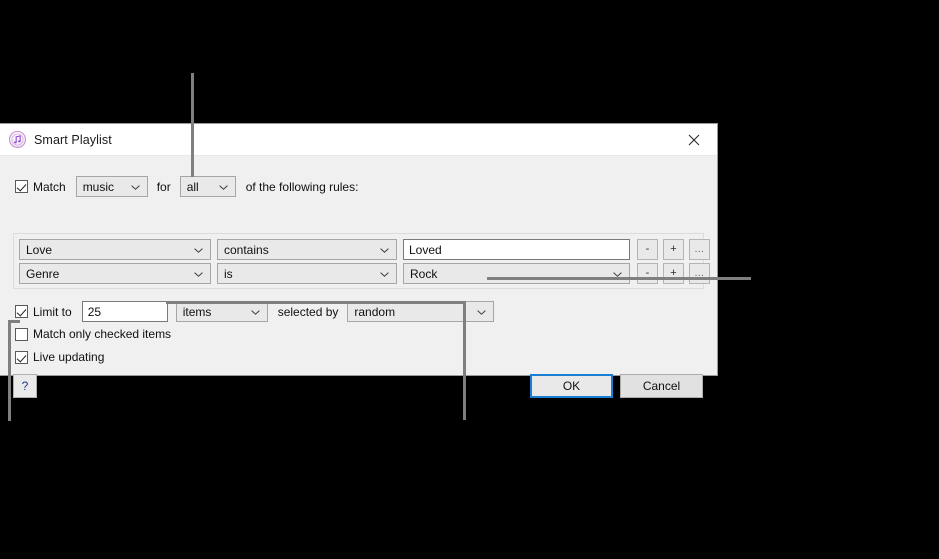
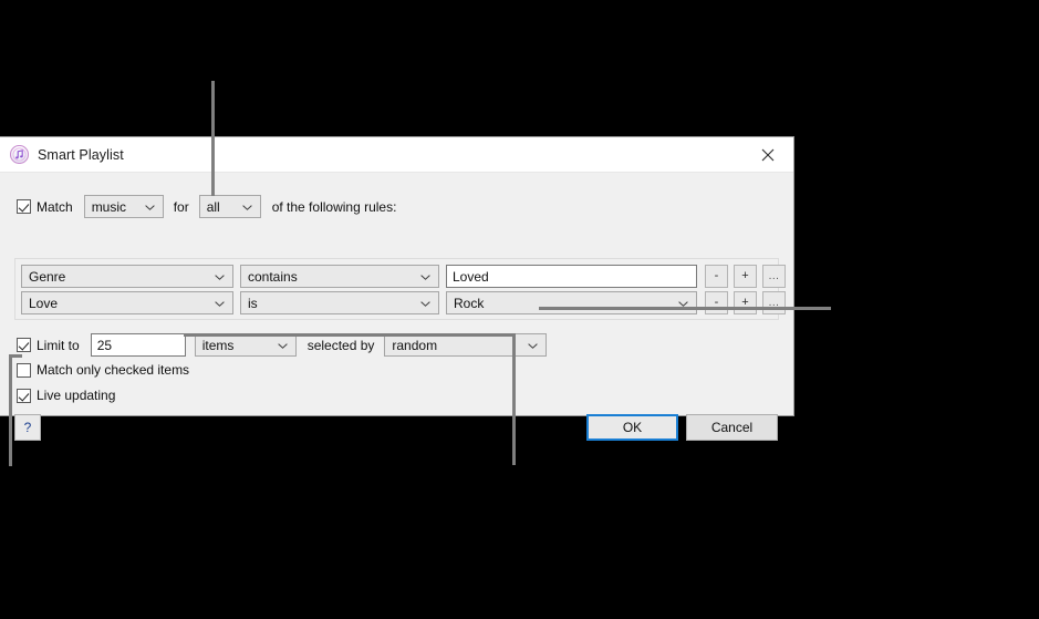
  Smart Playlist
  Match
  music
  for
  all
  of the following rules:
- Love
+ Genre
  contains
  Loved
  -
  +
  ...
- Genre
+ Love
  is
  Rock
  -
  +
  ...
  Limit to
  25
  items
  selected by
  random
  Match only checked items
  Live updating
  ?
  OK
  Cancel
